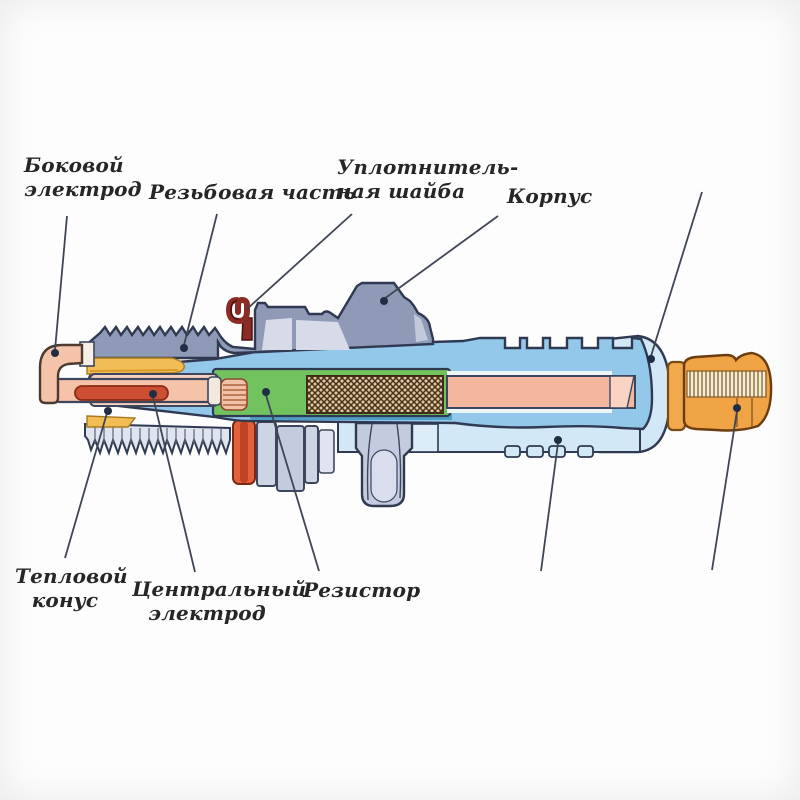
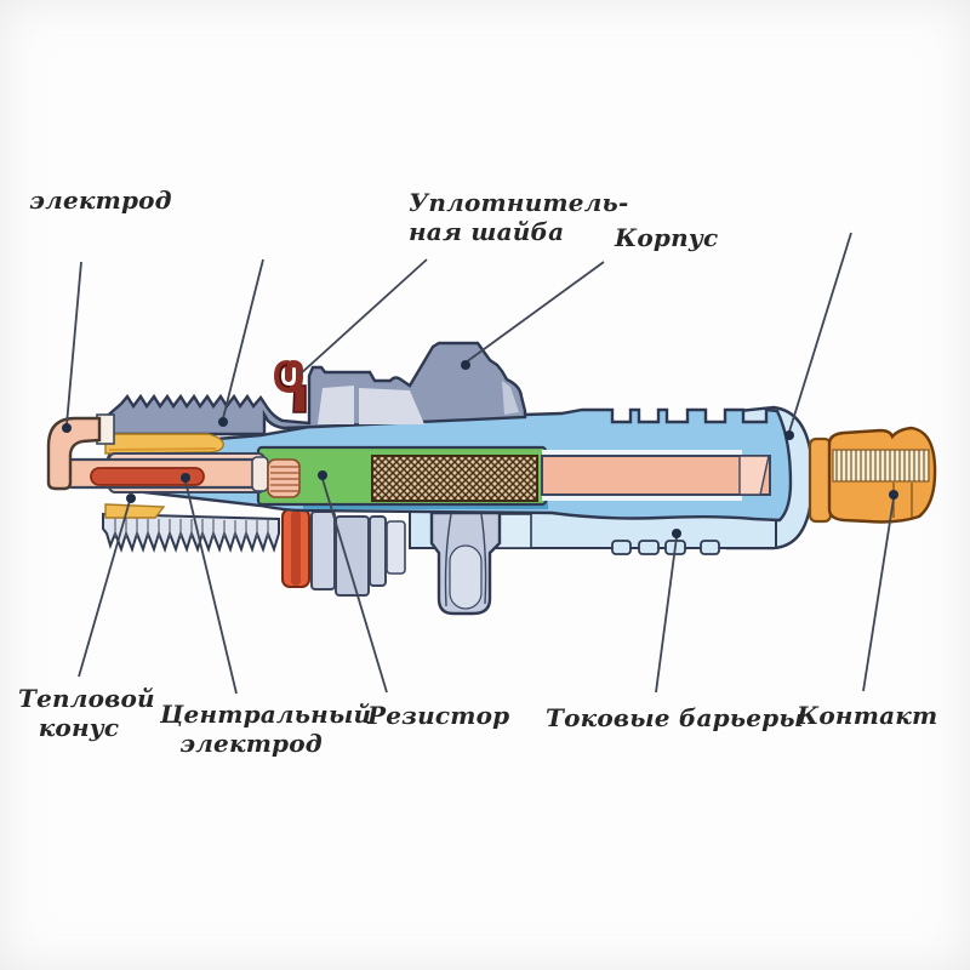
- Боковой
  электрод
- Резьбовая часть
  Уплотнитель-
  ная шайба
  Корпус
  Тепловой
  конус
  Центральный
  электрод
  Резистор
+ Токовые барьеры
+ Контакт
